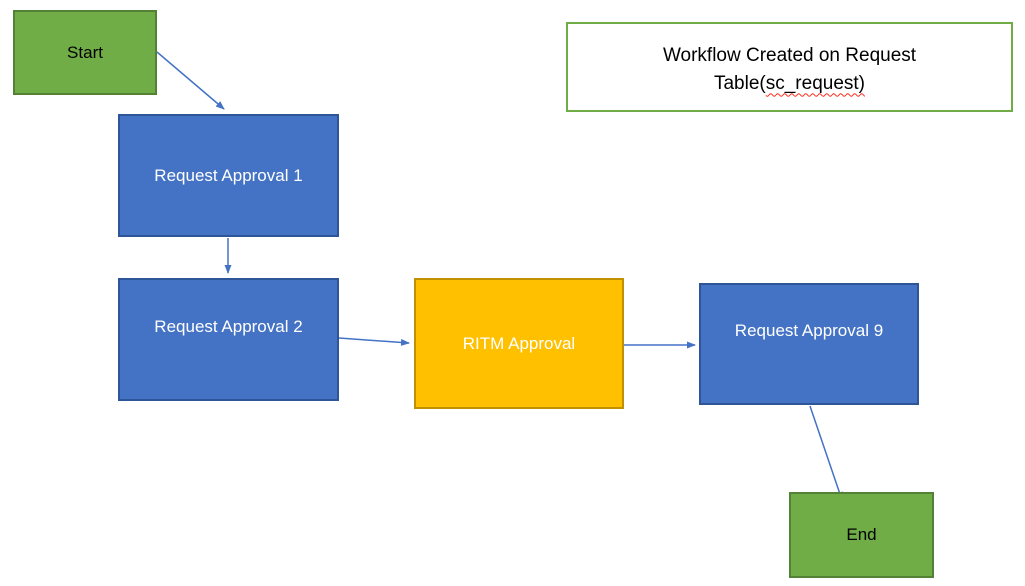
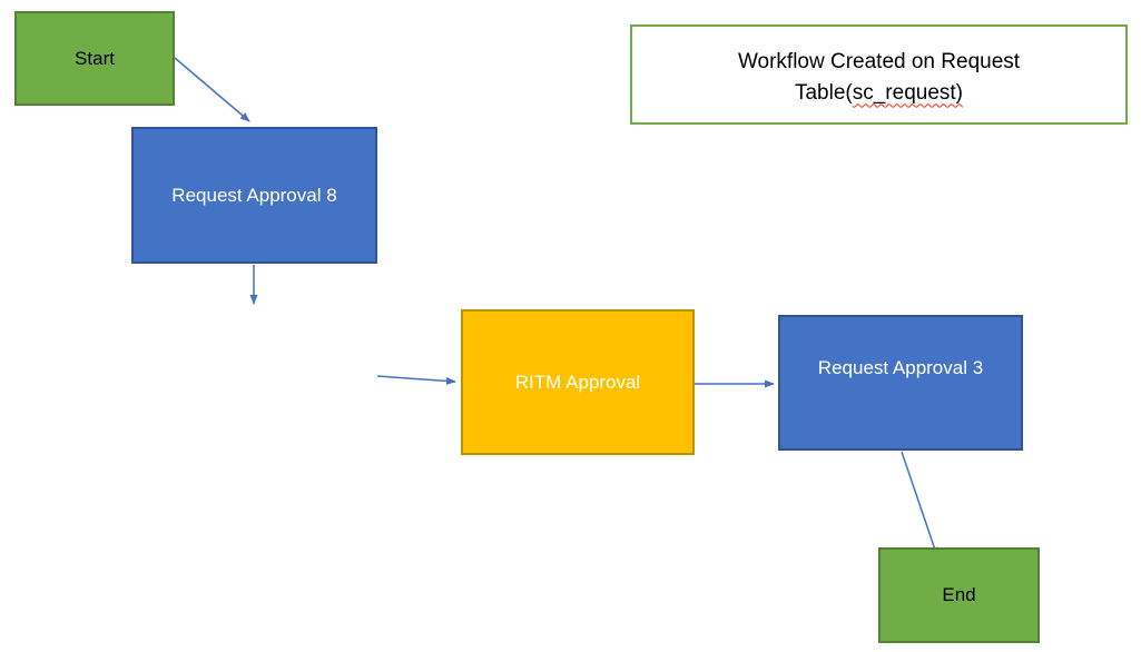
  Start
- Request Approval 1
+ Request Approval 8
- Request Approval 2
  RITM Approval
- Request Approval 9
+ Request Approval 3
  End
  Workflow Created on Request
  Table(sc_request)
